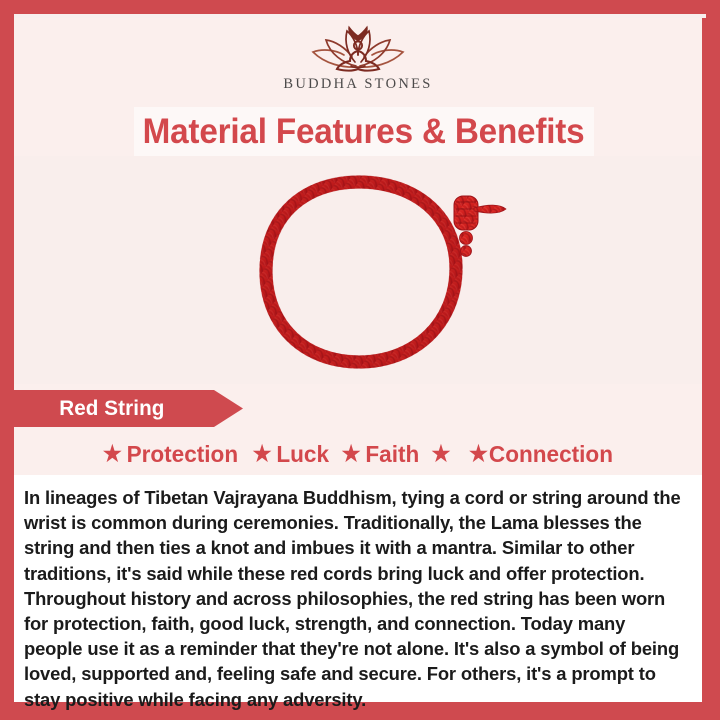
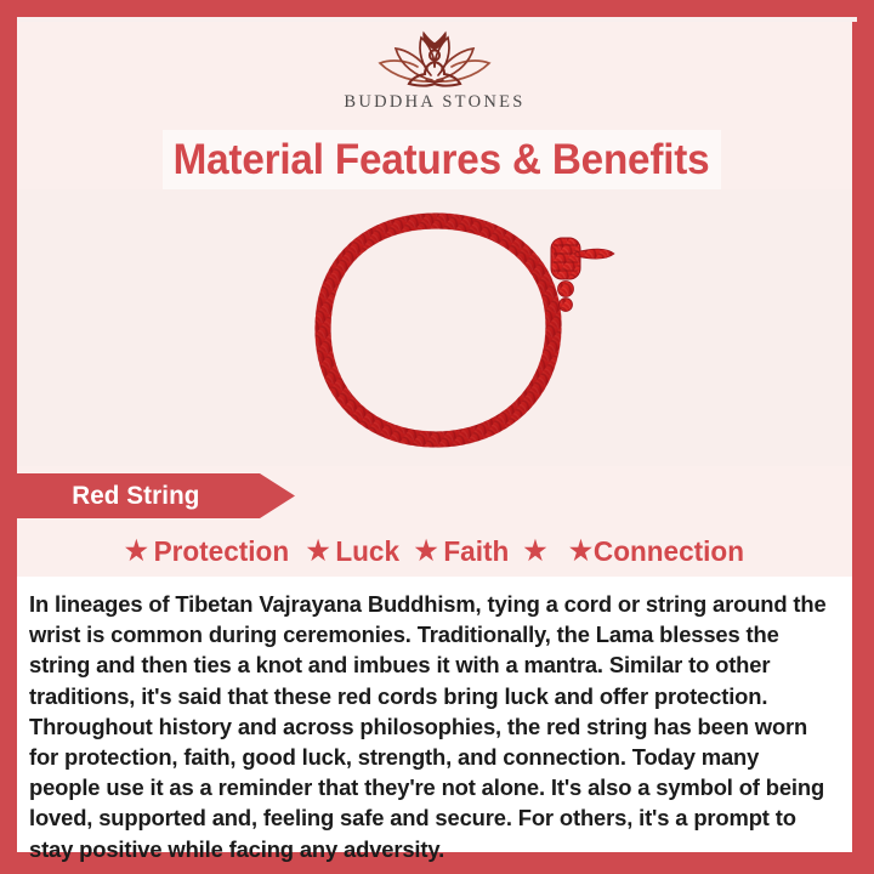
  BUDDHA STONES
  Material Features & Benefits
  Red String
  ★
  Protection
  ★
  Luck
  ★
  Faith
  ★
  ★
  Connection
- In lineages of Tibetan Vajrayana Buddhism, tying a cord or string around the wrist is common during ceremonies. Traditionally, the Lama blesses the string and then ties a knot and imbues it with a mantra. Similar to other traditions, it's said while these red cords bring luck and offer protection. Throughout history and across philosophies, the red string has been worn for protection, faith, good luck, strength, and connection. Today many people use it as a reminder that they're not alone. It's also a symbol of being loved, supported and, feeling safe and secure. For others, it's a prompt to stay positive while facing any adversity.
+ In lineages of Tibetan Vajrayana Buddhism, tying a cord or string around the wrist is common during ceremonies. Traditionally, the Lama blesses the string and then ties a knot and imbues it with a mantra. Similar to other traditions, it's said that these red cords bring luck and offer protection. Throughout history and across philosophies, the red string has been worn for protection, faith, good luck, strength, and connection. Today many people use it as a reminder that they're not alone. It's also a symbol of being loved, supported and, feeling safe and secure. For others, it's a prompt to stay positive while facing any adversity.
